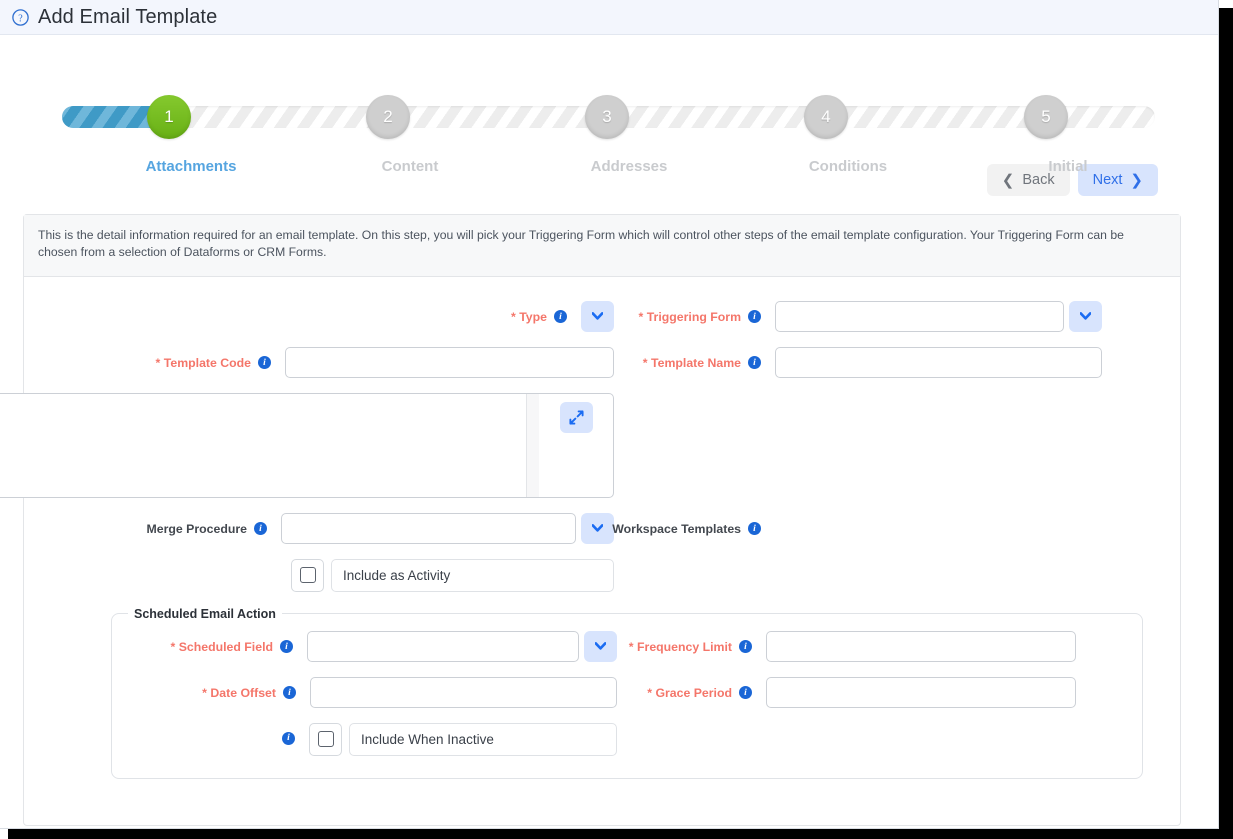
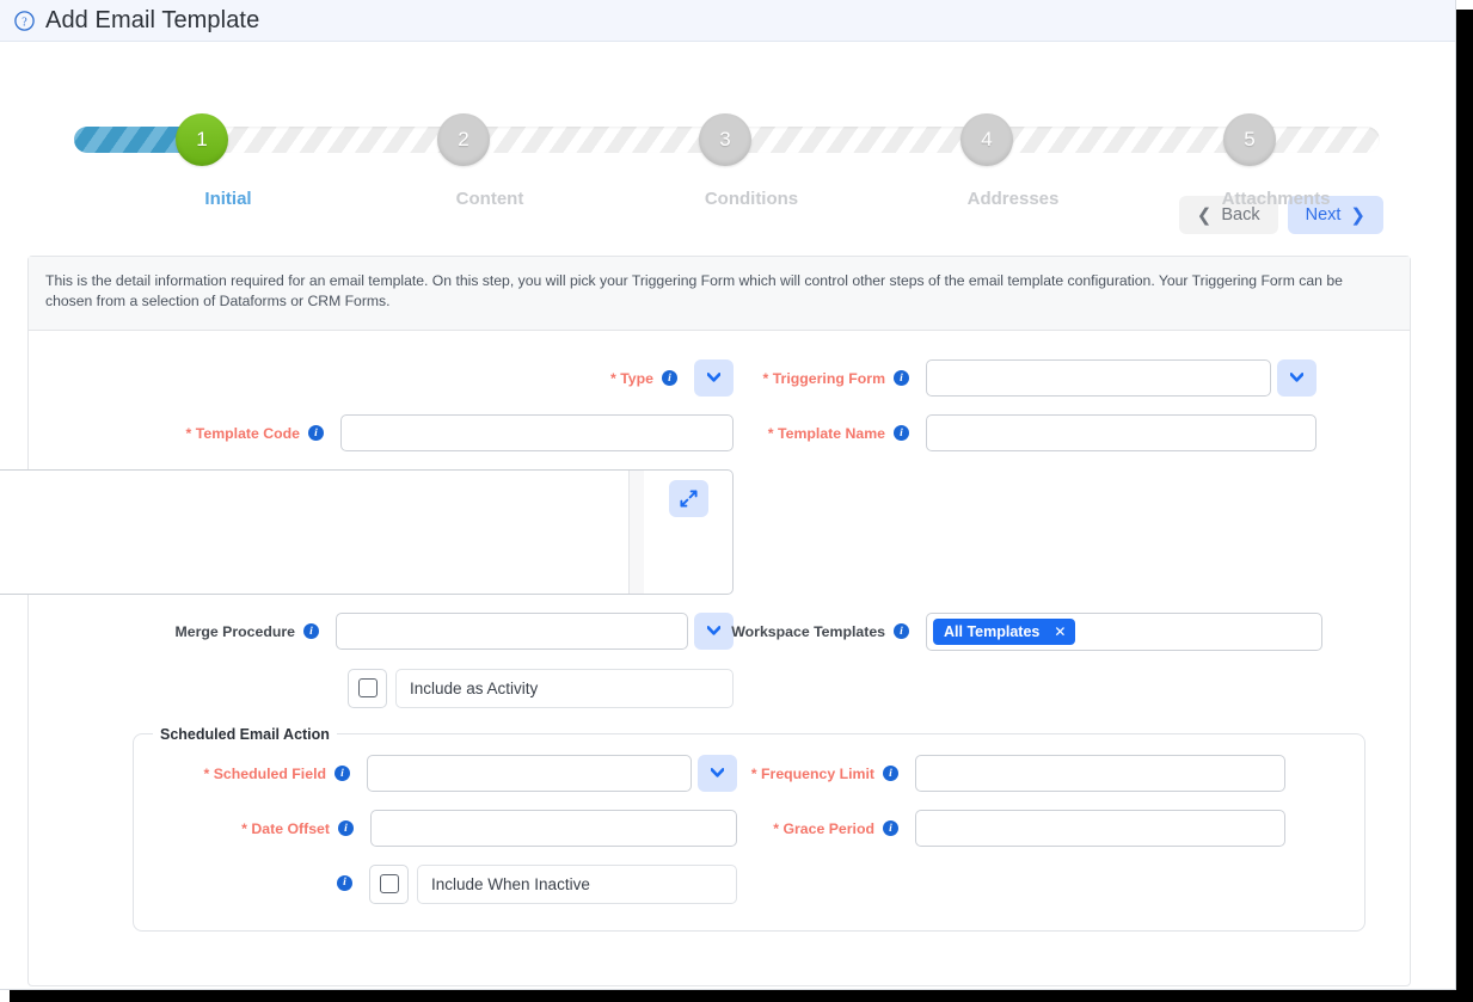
  ?
  Add Email Template
  1
- Attachments
+ Initial
  2
  Content
  3
- Addresses
+ Conditions
  4
- Conditions
+ Addresses
  5
- Initial
+ Attachments
  ❮
  Back
  Next
  ❯
  This is the detail information required for an email template. On this step, you will pick your Triggering Form which will control other steps of the email template configuration. Your Triggering Form can be chosen from a selection of Dataforms or CRM Forms.
  * Type
  i
  * Triggering Form
  i
  * Template Code
  i
  * Template Name
  i
  Merge Procedure
  i
  Workspace Templates
  i
+ All Templates
+ ✕
  Include as Activity
  Scheduled Email Action
  * Scheduled Field
  i
  * Frequency Limit
  i
  * Date Offset
  i
  * Grace Period
  i
  i
  Include When Inactive
